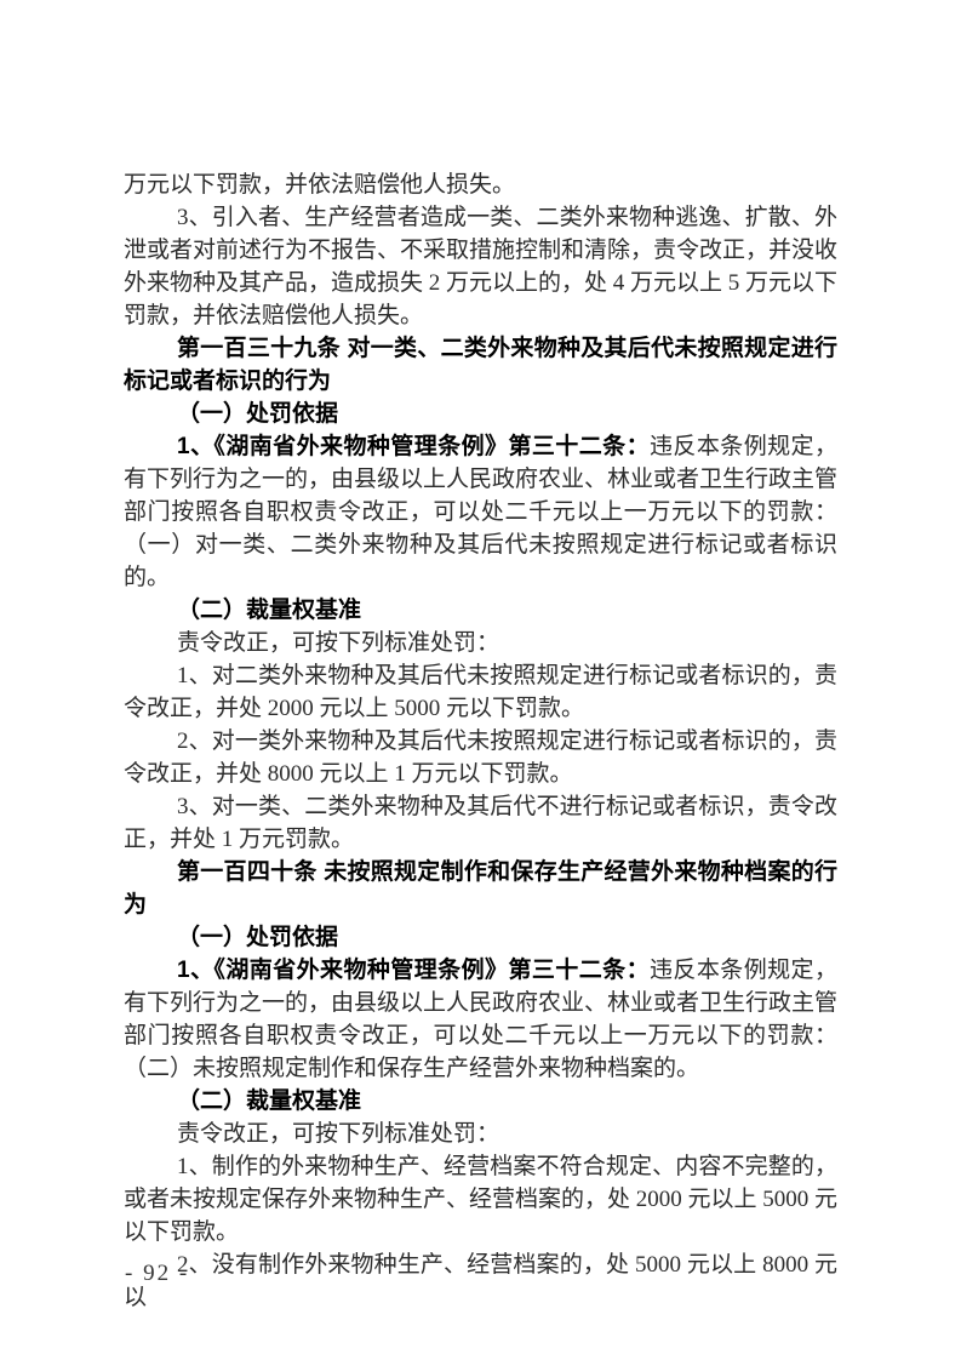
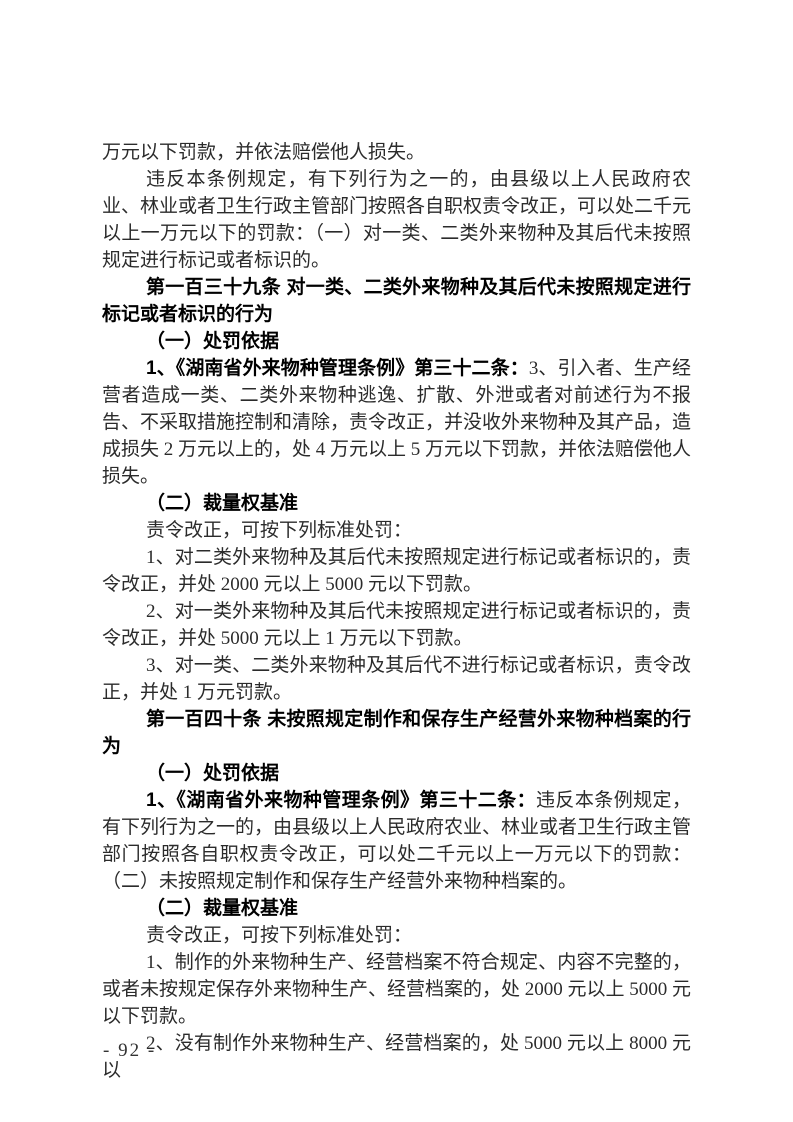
  万元以下罚款，并依法赔偿他人损失。
- 3、引入者、生产经营者造成一类、二类外来物种逃逸、扩散、外泄或者对前述行为不报告、不采取措施控制和清除，责令改正，并没收外来物种及其产品，造成损失 2 万元以上的，处 4 万元以上 5 万元以下罚款，并依法赔偿他人损失。
+ 违反本条例规定，有下列行为之一的，由县级以上人民政府农业、林业或者卫生行政主管部门按照各自职权责令改正，可以处二千元以上一万元以下的罚款：（一）对一类、二类外来物种及其后代未按照规定进行标记或者标识的。
  第一百三十九条 对一类、二类外来物种及其后代未按照规定进行标记或者标识的行为
  （一）处罚依据
- 1、《湖南省外来物种管理条例》第三十二条：违反本条例规定，有下列行为之一的，由县级以上人民政府农业、林业或者卫生行政主管部门按照各自职权责令改正，可以处二千元以上一万元以下的罚款：（一）对一类、二类外来物种及其后代未按照规定进行标记或者标识的。
+ 1、《湖南省外来物种管理条例》第三十二条：3、引入者、生产经营者造成一类、二类外来物种逃逸、扩散、外泄或者对前述行为不报告、不采取措施控制和清除，责令改正，并没收外来物种及其产品，造成损失 2 万元以上的，处 4 万元以上 5 万元以下罚款，并依法赔偿他人损失。
  （二）裁量权基准
  责令改正，可按下列标准处罚：
  1、对二类外来物种及其后代未按照规定进行标记或者标识的，责令改正，并处 2000 元以上 5000 元以下罚款。
- 2、对一类外来物种及其后代未按照规定进行标记或者标识的，责令改正，并处 8000 元以上 1 万元以下罚款。
+ 2、对一类外来物种及其后代未按照规定进行标记或者标识的，责令改正，并处 5000 元以上 1 万元以下罚款。
  3、对一类、二类外来物种及其后代不进行标记或者标识，责令改正，并处 1 万元罚款。
  第一百四十条 未按照规定制作和保存生产经营外来物种档案的行为
  （一）处罚依据
  1、《湖南省外来物种管理条例》第三十二条：违反本条例规定，有下列行为之一的，由县级以上人民政府农业、林业或者卫生行政主管部门按照各自职权责令改正，可以处二千元以上一万元以下的罚款：（二）未按照规定制作和保存生产经营外来物种档案的。
  （二）裁量权基准
  责令改正，可按下列标准处罚：
  1、制作的外来物种生产、经营档案不符合规定、内容不完整的，或者未按规定保存外来物种生产、经营档案的，处 2000 元以上 5000 元以下罚款。
  2、没有制作外来物种生产、经营档案的，处 5000 元以上 8000 元以
  - 92 -
